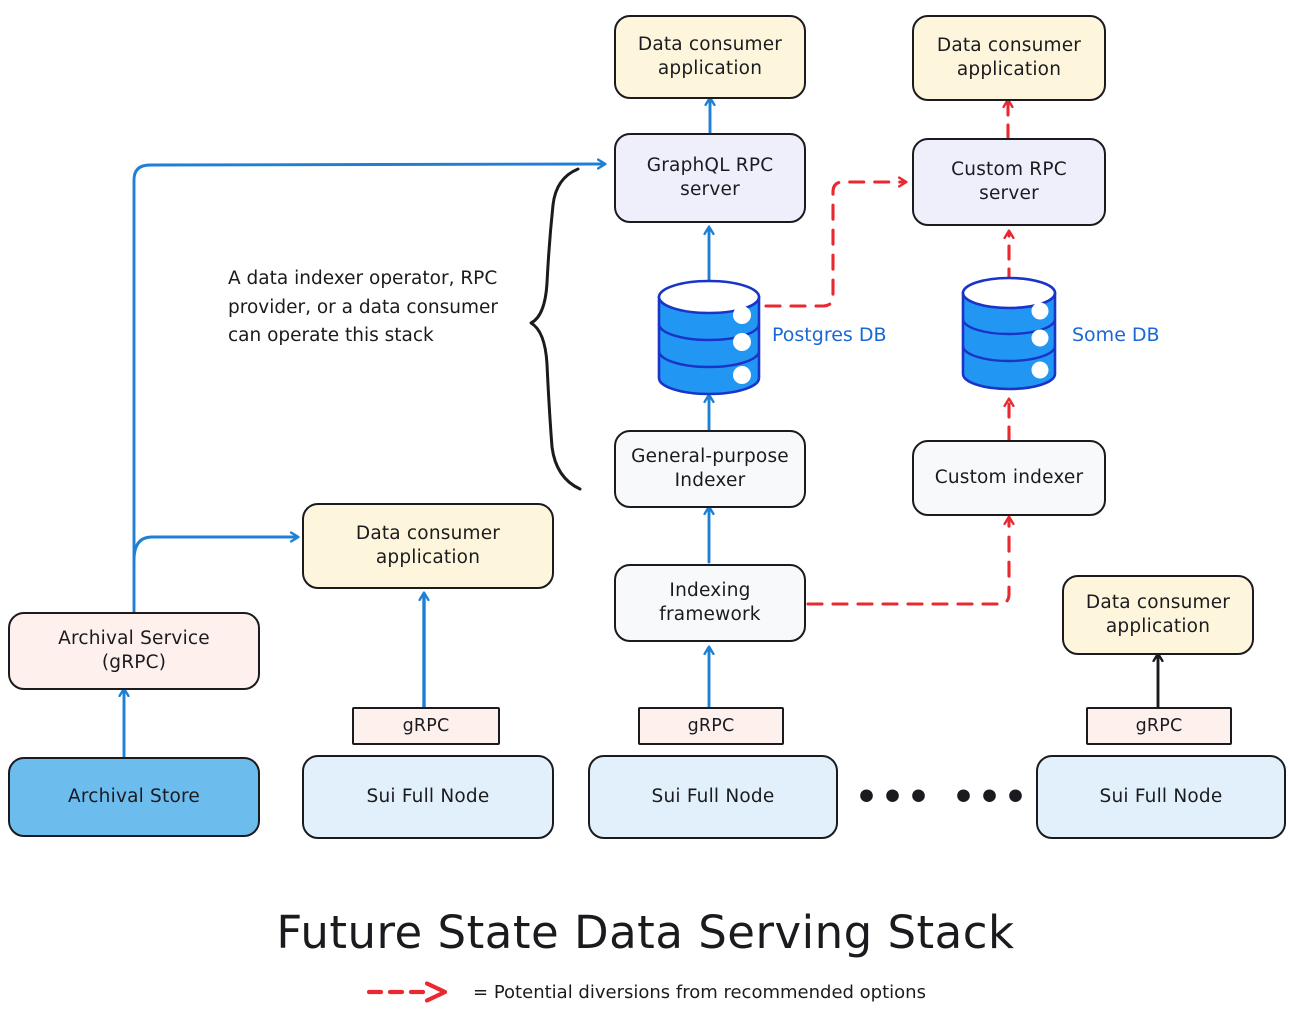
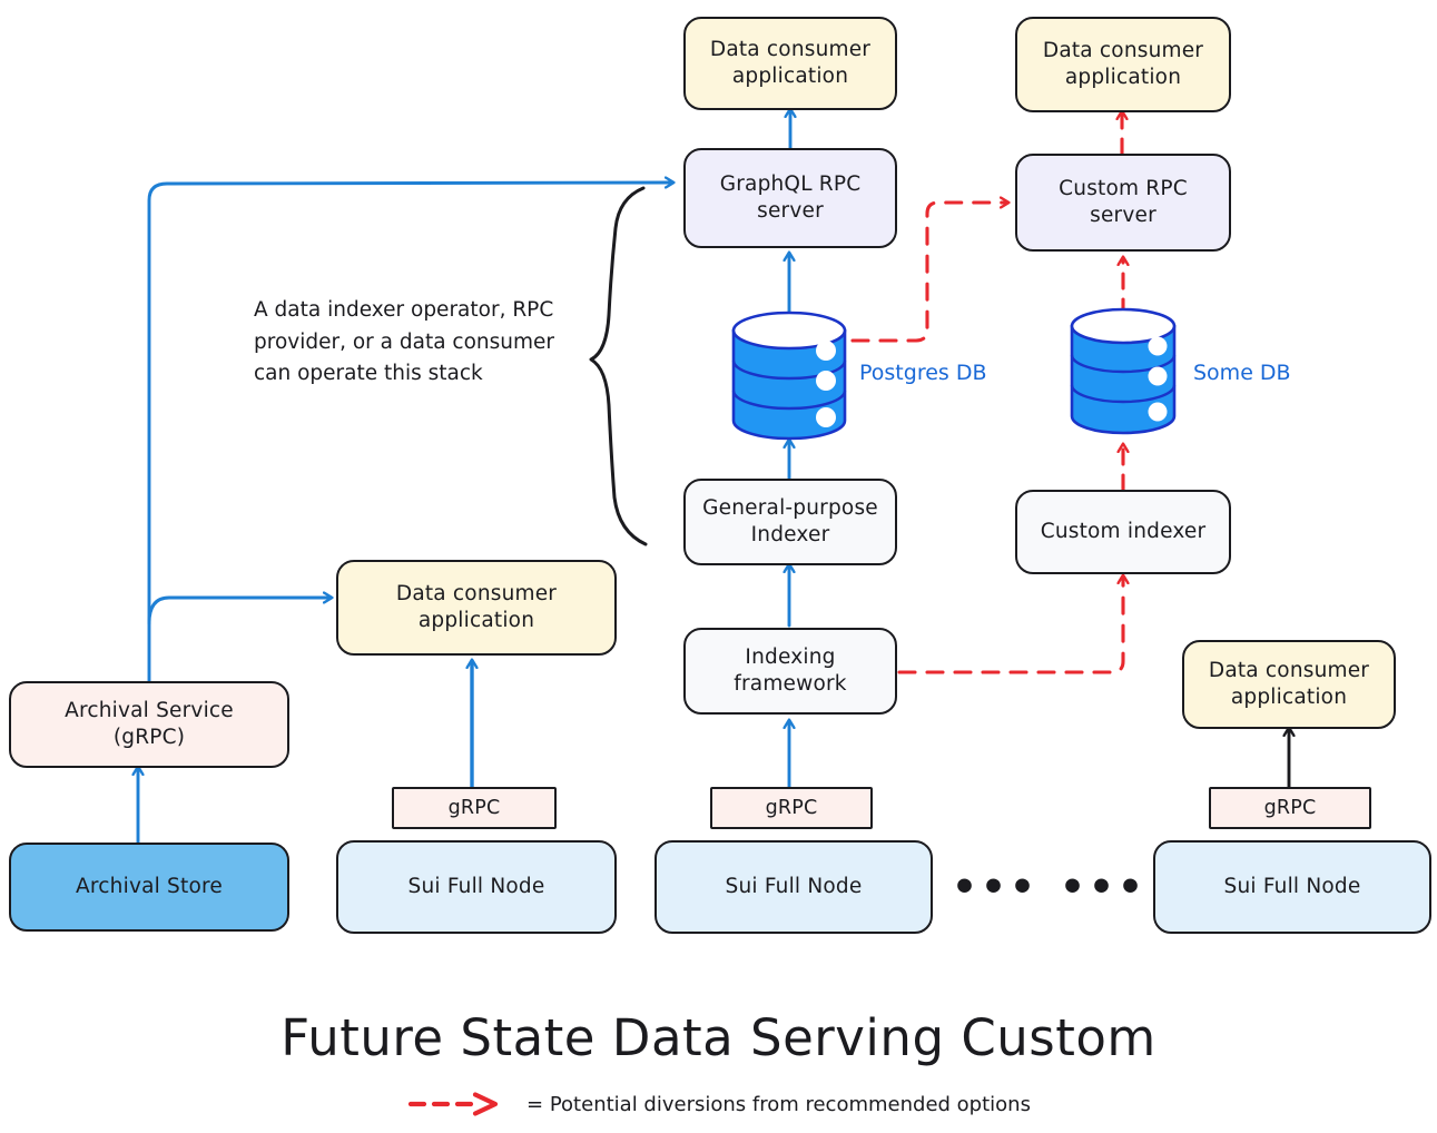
  Data consumer
  application
  Data consumer
  application
  GraphQL RPC
  server
  Custom RPC
  server
  General-purpose
  Indexer
  Custom indexer
  Indexing
  framework
  Archival Service
  (gRPC)
  Archival Store
  Data consumer
  application
  Data consumer
  application
  gRPC
  gRPC
  gRPC
  Sui Full Node
  Sui Full Node
  Sui Full Node
  Postgres DB
  Some DB
  A data indexer operator, RPC provider, or a data consumer can operate this stack
  •••
  •••
- Future State Data Serving Stack
+ Future State Data Serving Custom
  = Potential diversions from recommended options
